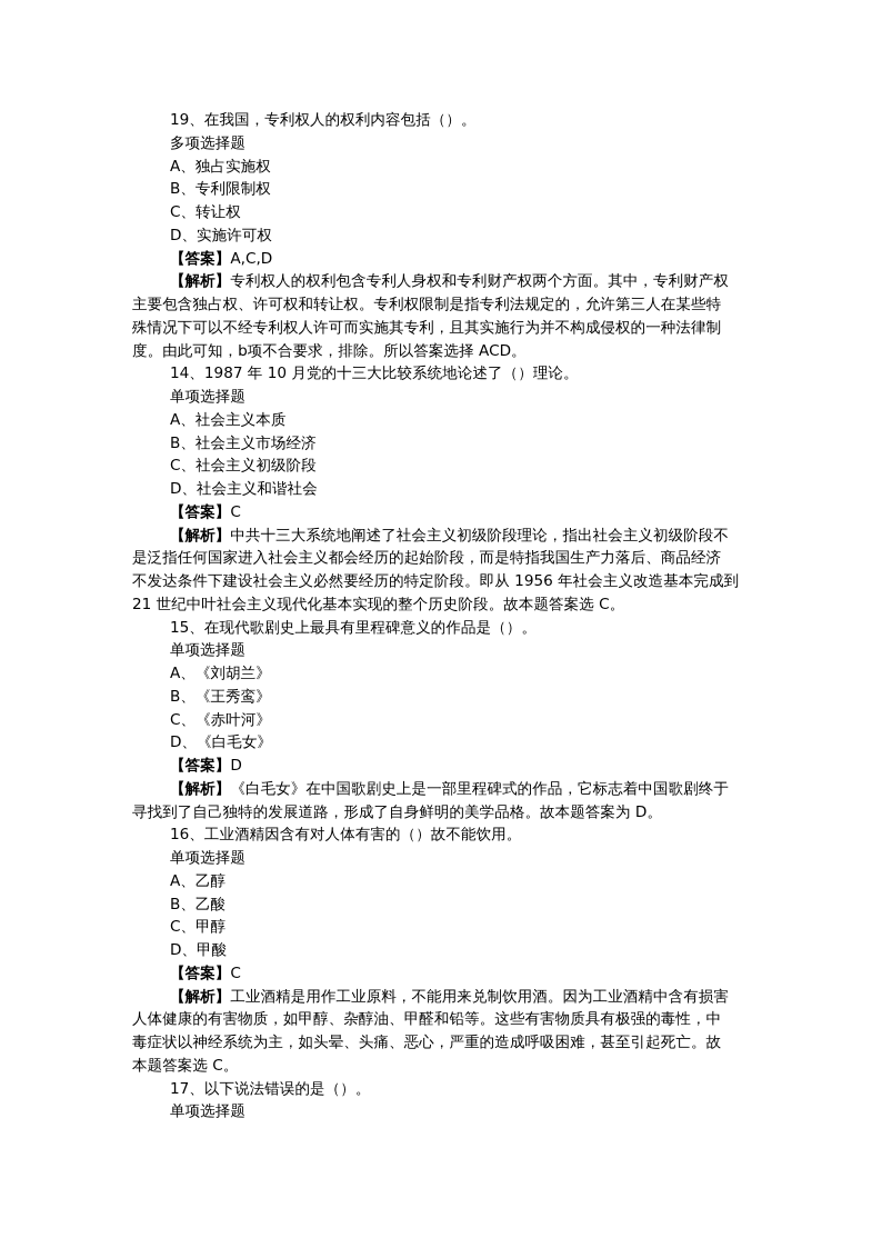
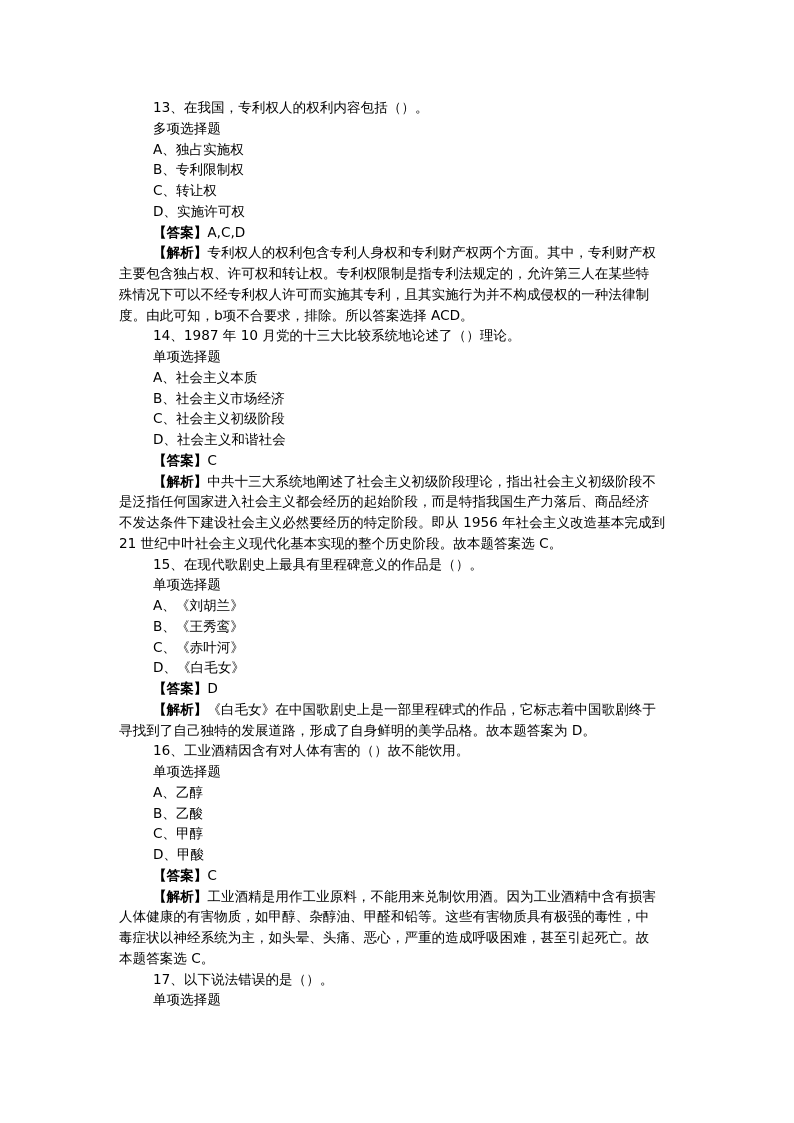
- 19、在我国，专利权人的权利内容包括（）。
+ 13、在我国，专利权人的权利内容包括（）。
  多项选择题
  A、独占实施权
  B、专利限制权
  C、转让权
  D、实施许可权
  【答案】A,C,D
  【解析】专利权人的权利包含专利人身权和专利财产权两个方面。其中，专利财产权
  主要包含独占权、许可权和转让权。专利权限制是指专利法规定的，允许第三人在某些特
  殊情况下可以不经专利权人许可而实施其专利，且其实施行为并不构成侵权的一种法律制
  度。由此可知，b项不合要求，排除。所以答案选择 ACD。
  14、1987 年 10 月党的十三大比较系统地论述了（）理论。
  单项选择题
  A、社会主义本质
  B、社会主义市场经济
  C、社会主义初级阶段
  D、社会主义和谐社会
  【答案】C
  【解析】中共十三大系统地阐述了社会主义初级阶段理论，指出社会主义初级阶段不
  是泛指任何国家进入社会主义都会经历的起始阶段，而是特指我国生产力落后、商品经济
  不发达条件下建设社会主义必然要经历的特定阶段。即从 1956 年社会主义改造基本完成到
  21 世纪中叶社会主义现代化基本实现的整个历史阶段。故本题答案选 C。
  15、在现代歌剧史上最具有里程碑意义的作品是（）。
  单项选择题
  A、《刘胡兰》
  B、《王秀鸾》
  C、《赤叶河》
  D、《白毛女》
  【答案】D
  【解析】《白毛女》在中国歌剧史上是一部里程碑式的作品，它标志着中国歌剧终于
  寻找到了自己独特的发展道路，形成了自身鲜明的美学品格。故本题答案为 D。
  16、工业酒精因含有对人体有害的（）故不能饮用。
  单项选择题
  A、乙醇
  B、乙酸
  C、甲醇
  D、甲酸
  【答案】C
  【解析】工业酒精是用作工业原料，不能用来兑制饮用酒。因为工业酒精中含有损害
  人体健康的有害物质，如甲醇、杂醇油、甲醛和铅等。这些有害物质具有极强的毒性，中
  毒症状以神经系统为主，如头晕、头痛、恶心，严重的造成呼吸困难，甚至引起死亡。故
  本题答案选 C。
  17、以下说法错误的是（）。
  单项选择题
